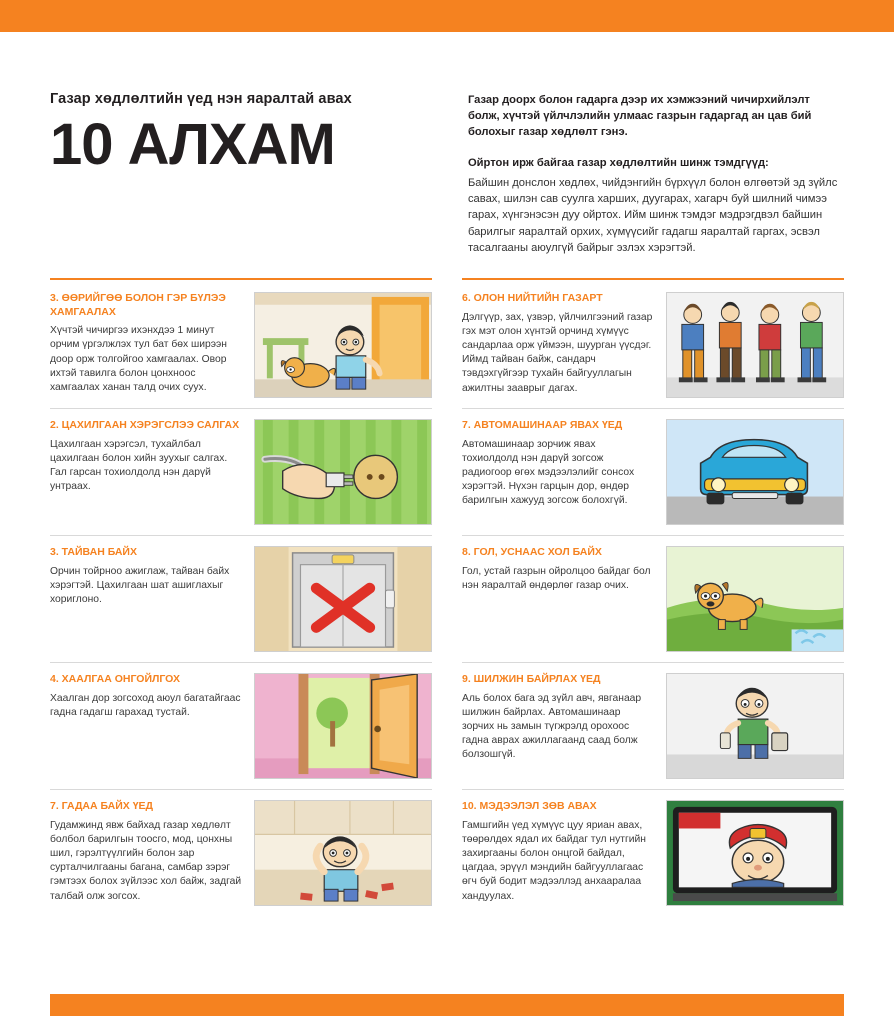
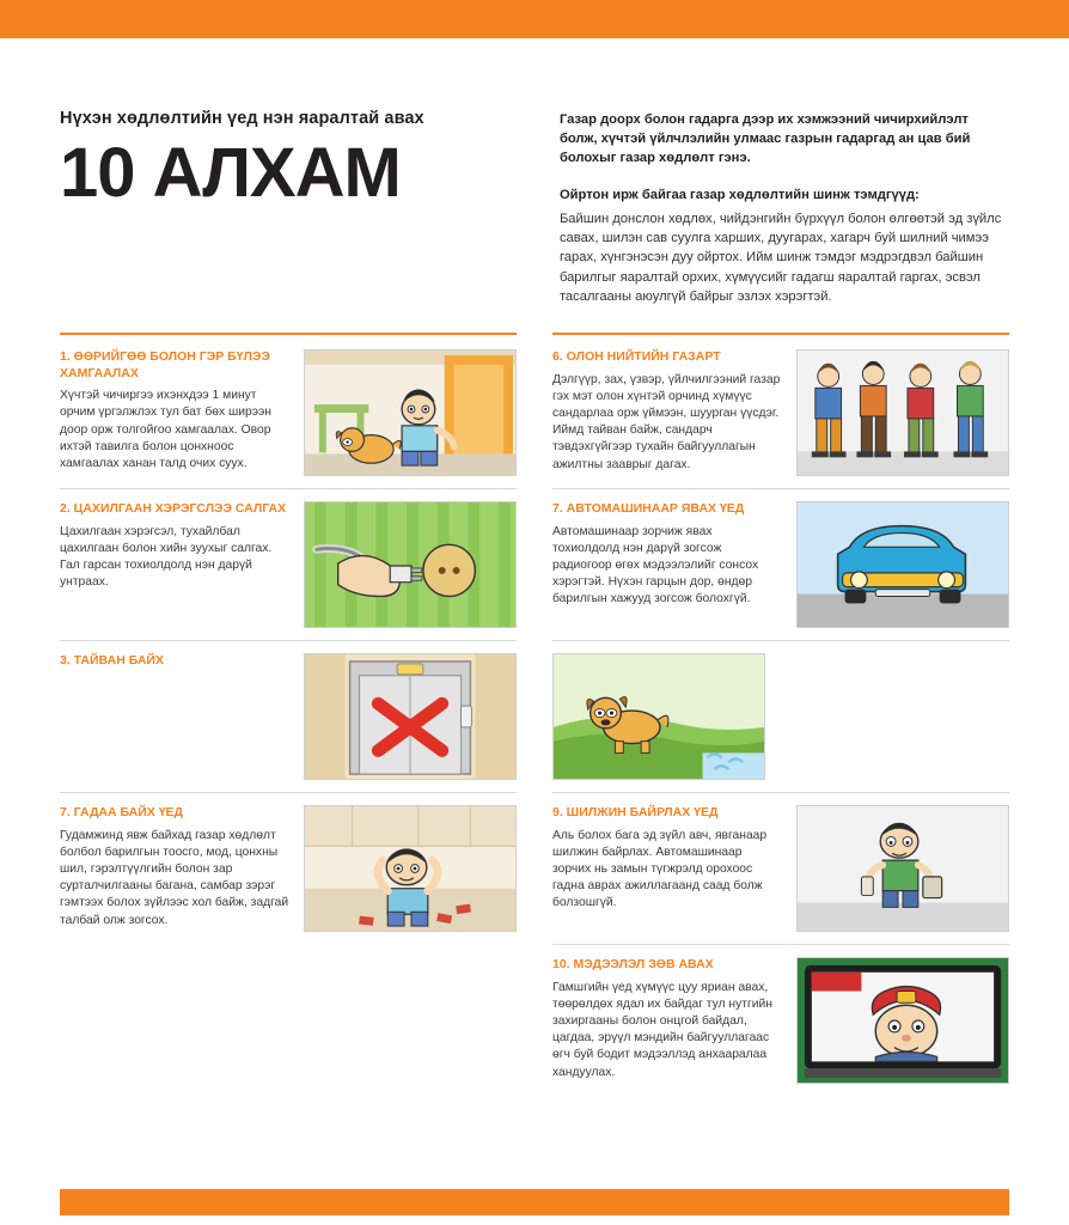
- Газар хөдлөлтийн үед нэн яаралтай авах
+ Нүхэн хөдлөлтийн үед нэн яаралтай авах
  10 АЛХАМ
  Газар доорх болон гадарга дээр их хэмжээний чичирхийлэлт болж, хүчтэй үйлчлэлийн улмаас газрын гадаргад ан цав бий болохыг газар хөдлөлт гэнэ.
  Ойртон ирж байгаа газар хөдлөлтийн шинж тэмдгүүд:
  Байшин донслон хөдлөх, чийдэнгийн бүрхүүл болон өлгөөтэй эд зүйлс савах, шилэн сав суулга харших, дуугарах, хагарч буй шилний чимээ гарах, хүнгэнэсэн дуу ойртох. Ийм шинж тэмдэг мэдрэгдвэл байшин барилгыг яаралтай орхих, хүмүүсийг гадагш яаралтай гаргах, эсвэл тасалгааны аюулгүй байрыг эзлэх хэрэгтэй.
- 3. ӨӨРИЙГӨӨ БОЛОН ГЭР БҮЛЭЭ ХАМГААЛАХ
+ 1. ӨӨРИЙГӨӨ БОЛОН ГЭР БҮЛЭЭ ХАМГААЛАХ
  Хүчтэй чичиргээ ихэнхдээ 1 минут орчим үргэлжлэх тул бат бөх ширээн доор орж толгойгоо хамгаалах. Овор ихтэй тавилга болон цонхноос хамгаалах ханан талд очих суух.
  2. ЦАХИЛГААН ХЭРЭГСЛЭЭ САЛГАХ
  Цахилгаан хэрэгсэл, тухайлбал цахилгаан болон хийн зуухыг салгах. Гал гарсан тохиолдолд нэн дарүй унтраах.
  3. ТАЙВАН БАЙХ
- Орчин тойрноо ажиглаж, тайван байх хэрэгтэй. Цахилгаан шат ашиглахыг хориглоно.
- 4. ХААЛГАА ОНГОЙЛГОХ
- Хаалган дор зогсоход аюул багатайгаас гадна гадагш гарахад тустай.
  7. ГАДАА БАЙХ ҮЕД
  Гудамжинд явж байхад газар хөдлөлт болбол барилгын тоосго, мод, цонхны шил, гэрэлтүүлгийн болон зар сурталчилгааны багана, самбар зэрэг гэмтээх болох зүйлээс хол байж, задгай талбай олж зогсох.
  6. ОЛОН НИЙТИЙН ГАЗАРТ
  Дэлгүүр, зах, үзвэр, үйлчилгээний газар гэх мэт олон хүнтэй орчинд хүмүүс сандарлаа орж үймээн, шуурган үүсдэг. Иймд тайван байж, сандарч тэвдэхгүйгээр тухайн байгууллагын ажилтны зааврыг дагах.
  7. АВТОМАШИНААР ЯВАХ ҮЕД
  Автомашинаар зорчиж явах тохиолдолд нэн дарүй зогсож радиогоор өгөх мэдээлэлийг сонсох хэрэгтэй. Нүхэн гарцын дор, өндөр барилгын хажууд зогсож болохгүй.
- 8. ГОЛ, УСНААС ХОЛ БАЙХ
- Гол, устай газрын ойролцоо байдаг бол нэн яаралтай өндөрлөг газар очих.
  9. ШИЛЖИН БАЙРЛАХ ҮЕД
  Аль болох бага эд зүйл авч, явганаар шилжин байрлах. Автомашинаар зорчих нь замын түгжрэлд орохоос гадна аврах ажиллагаанд саад болж болзошгүй.
  10. МЭДЭЭЛЭЛ ЗӨВ АВАХ
  Гамшгийн үед хүмүүс цуу яриан авах, төөрөлдөх ядал их байдаг тул нутгийн захиргааны болон онцгой байдал, цагдаа, эрүүл мэндийн байгууллагаас өгч буй бодит мэдээллэд анхааралаа хандуулах.
